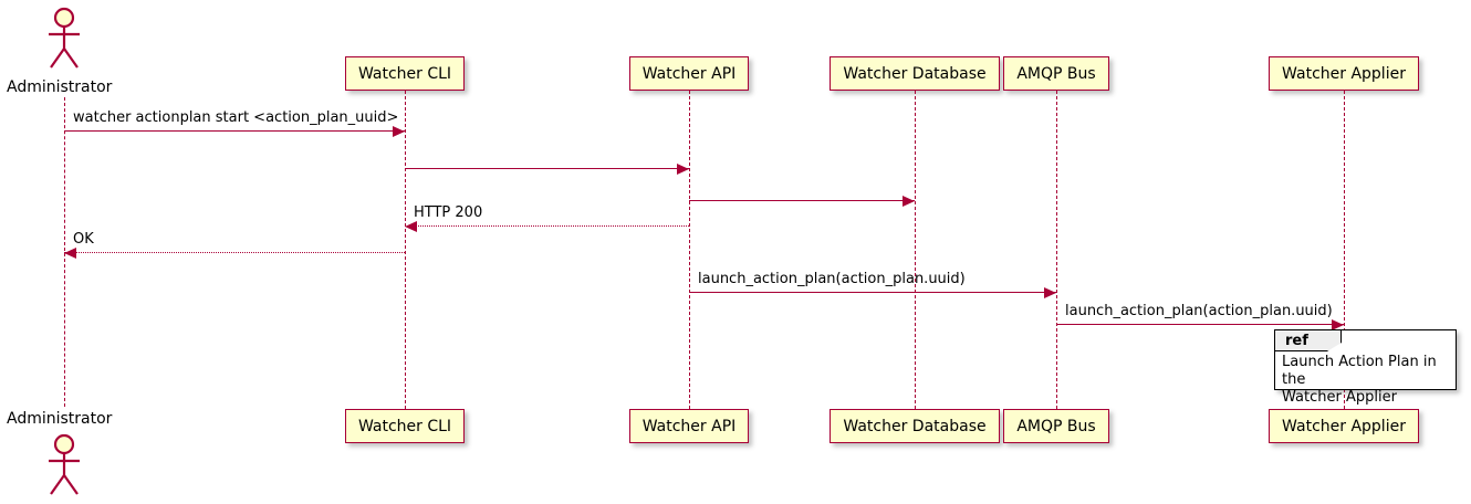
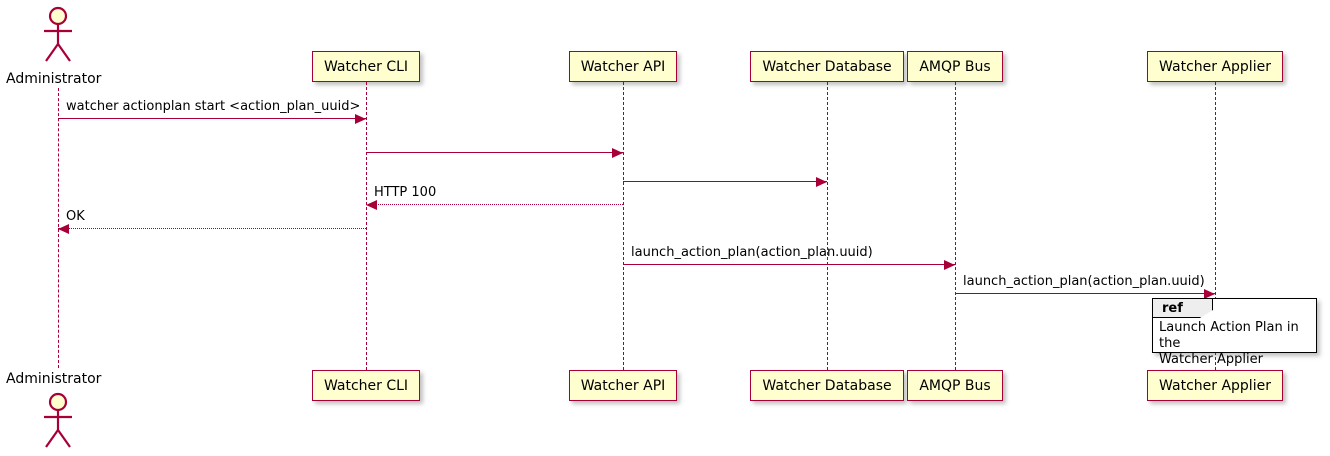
  Administrator
  Administrator
  Watcher CLI
  Watcher CLI
  Watcher API
  Watcher API
  Watcher Database
  Watcher Database
  AMQP Bus
  AMQP Bus
  Watcher Applier
  Watcher Applier
  watcher actionplan start <action_plan_uuid>
- HTTP 200
+ HTTP 100
  OK
  launch_action_plan(action_plan.uuid)
  launch_action_plan(action_plan.uuid)
  ref
  Launch Action Plan in the
  Watcher Applier
